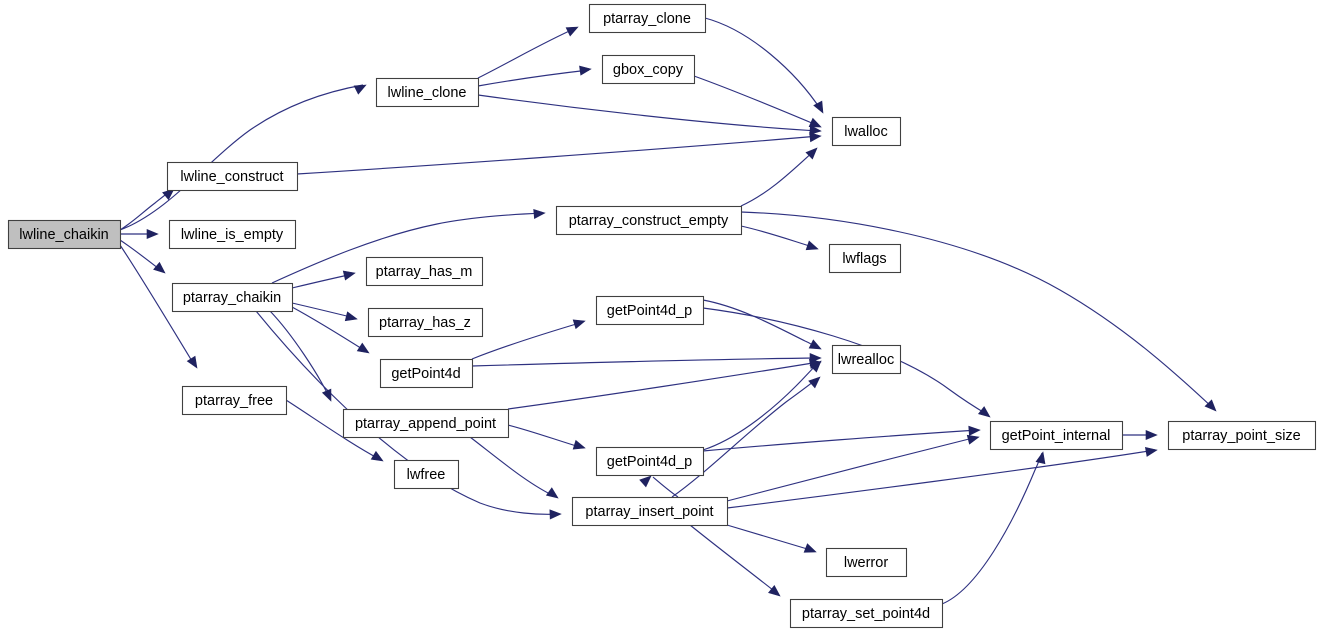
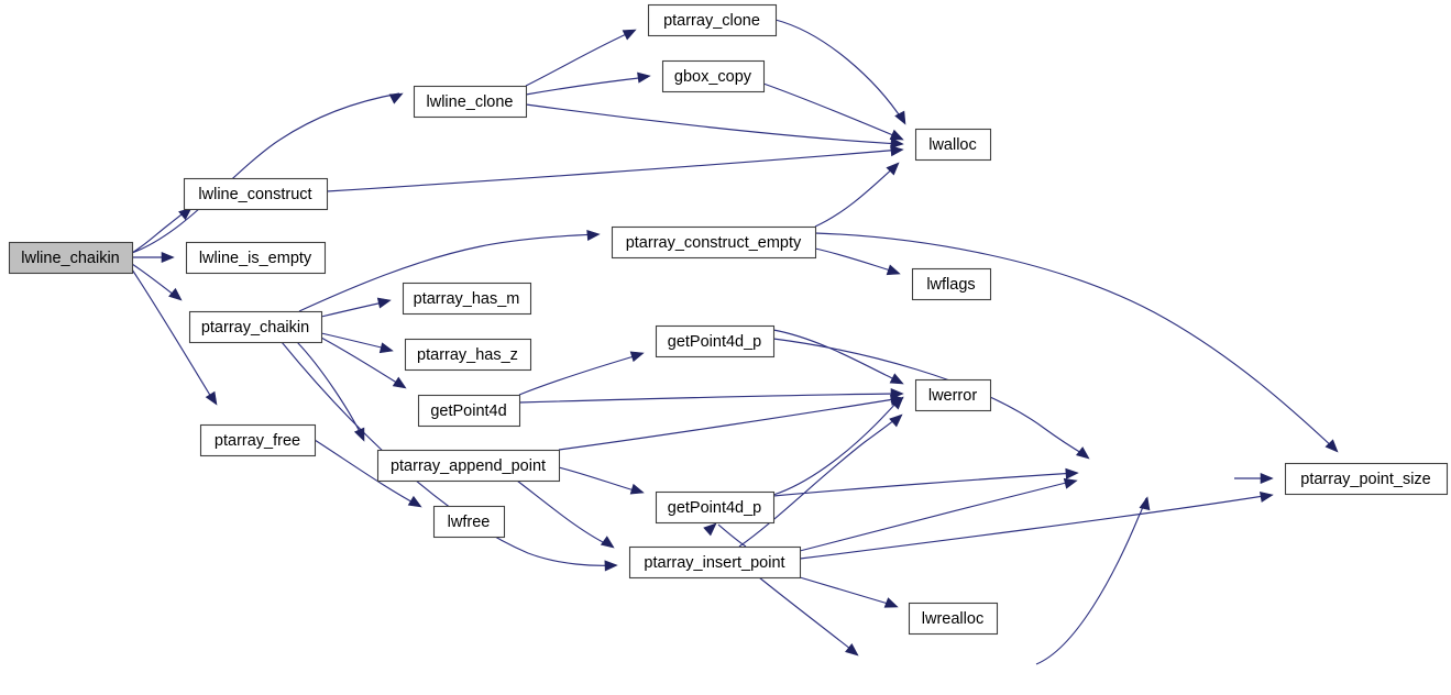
  lwline_chaikin
  lwline_clone
  lwline_construct
  lwline_is_empty
  ptarray_chaikin
  ptarray_free
  ptarray_clone
  gbox_copy
  lwalloc
  ptarray_construct_empty
  lwflags
  ptarray_has_m
  ptarray_has_z
  getPoint4d_p
  getPoint4d
- lwrealloc
+ lwerror
  ptarray_append_point
  getPoint4d_p
  lwfree
  ptarray_insert_point
- getPoint_internal
  ptarray_point_size
- lwerror
+ lwrealloc
- ptarray_set_point4d
